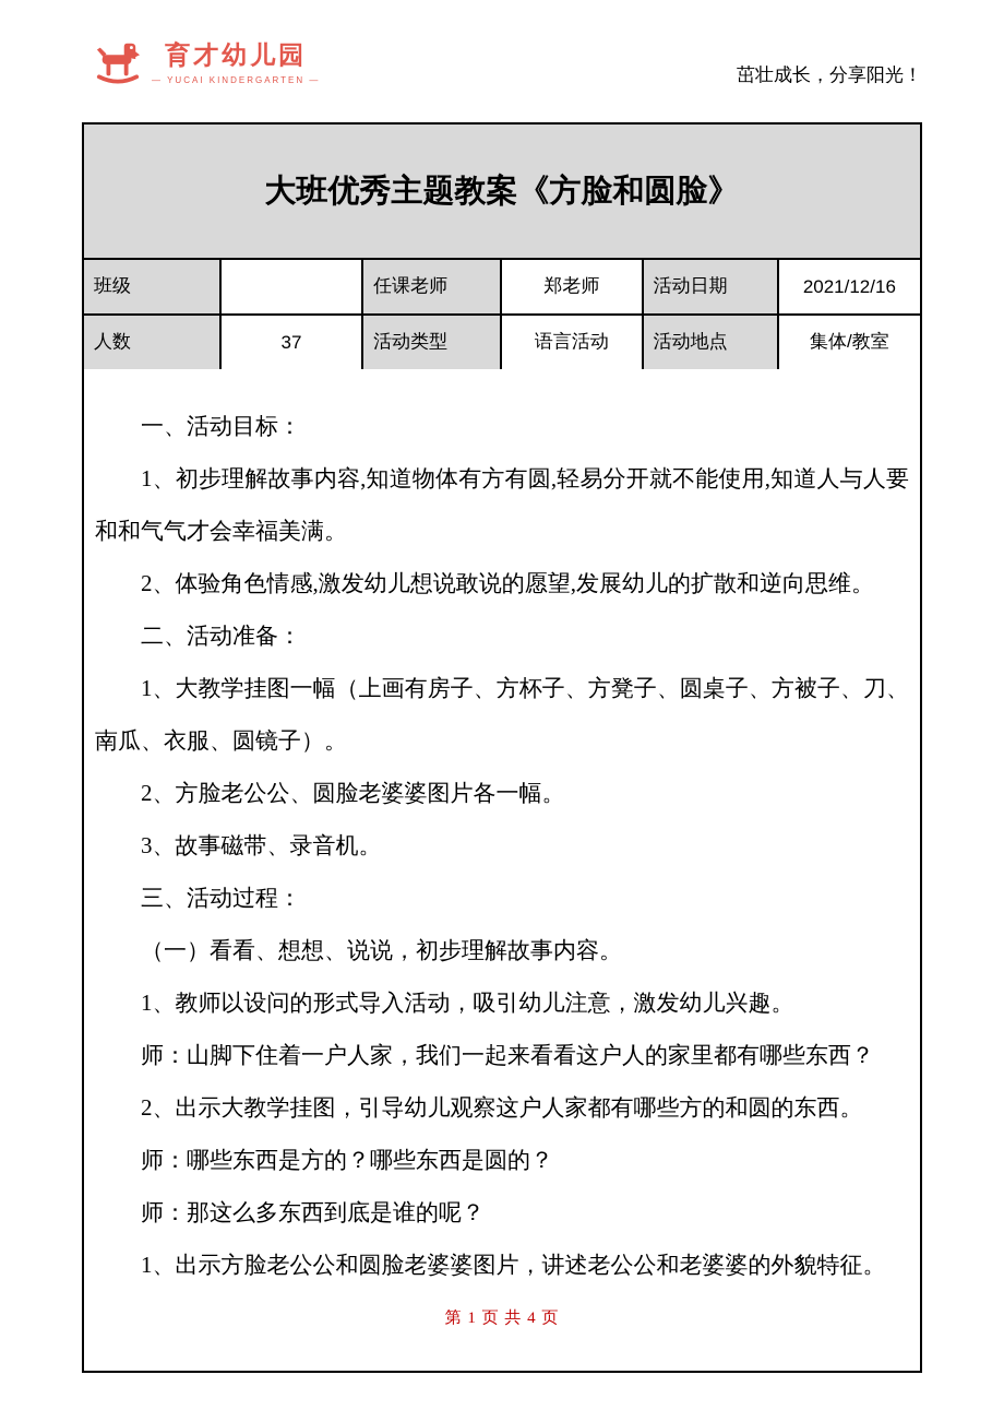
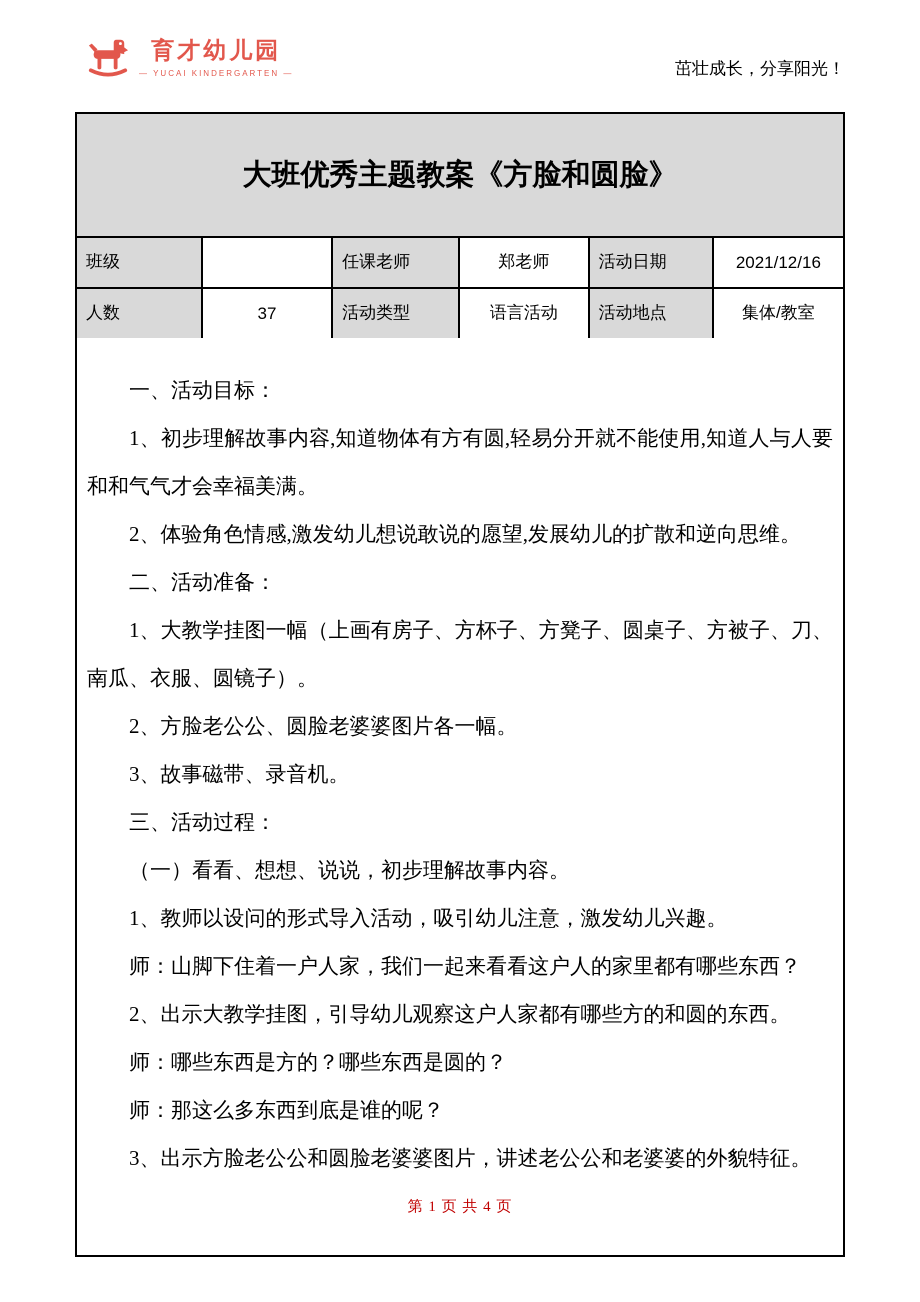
  育才幼儿园
  — YUCAI KINDERGARTEN —
  茁壮成长，分享阳光！
  大班优秀主题教案《方脸和圆脸》
  班级		任课老师	郑老师	活动日期	2021/12/16
  人数	37	活动类型	语言活动	活动地点	集体/教室
  一、活动目标：
  1、初步理解故事内容,知道物体有方有圆,轻易分开就不能使用,知道人与人要和和气气才会幸福美满。
  2、体验角色情感,激发幼儿想说敢说的愿望,发展幼儿的扩散和逆向思维。
  二、活动准备：
  1、大教学挂图一幅（上画有房子、方杯子、方凳子、圆桌子、方被子、刀、南瓜、衣服、圆镜子）。
  2、方脸老公公、圆脸老婆婆图片各一幅。
  3、故事磁带、录音机。
  三、活动过程：
  （一）看看、想想、说说，初步理解故事内容。
  1、教师以设问的形式导入活动，吸引幼儿注意，激发幼儿兴趣。
  师：山脚下住着一户人家，我们一起来看看这户人的家里都有哪些东西？
  2、出示大教学挂图，引导幼儿观察这户人家都有哪些方的和圆的东西。
  师：哪些东西是方的？哪些东西是圆的？
  师：那这么多东西到底是谁的呢？
- 1、出示方脸老公公和圆脸老婆婆图片，讲述老公公和老婆婆的外貌特征。
+ 3、出示方脸老公公和圆脸老婆婆图片，讲述老公公和老婆婆的外貌特征。
  第 1 页 共 4 页
